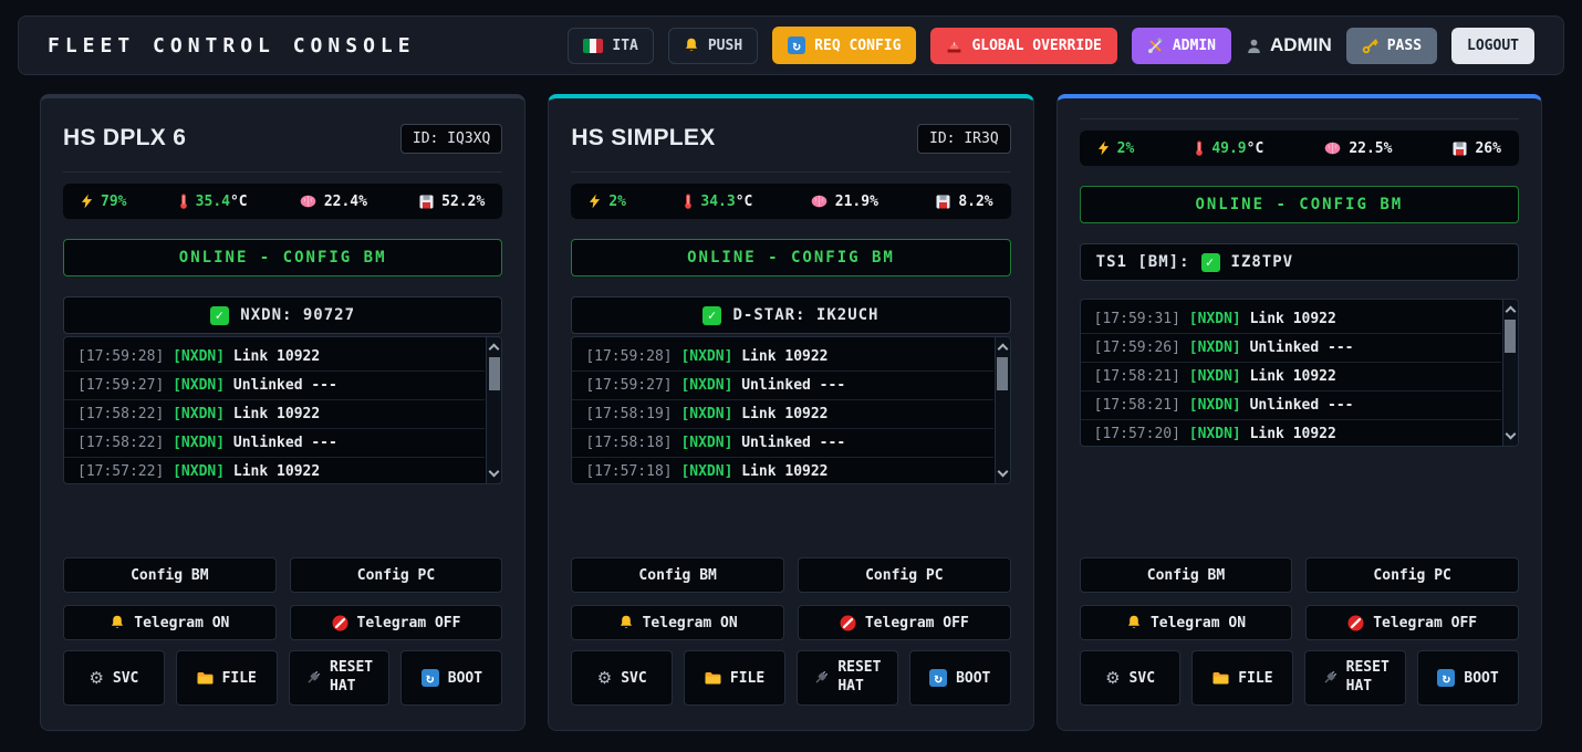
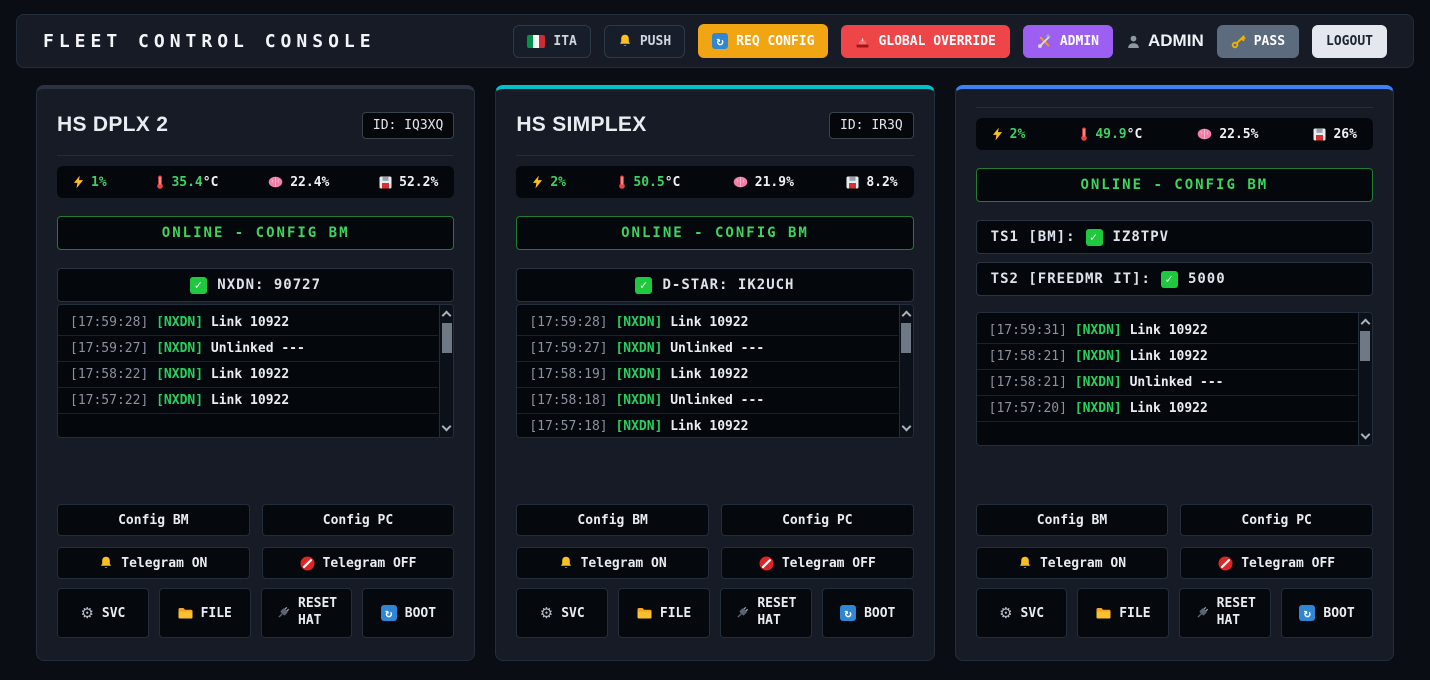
  FLEET CONTROL CONSOLE
  ITA
  PUSH
  REQ CONFIG
  GLOBAL OVERRIDE
  ADMIN
  ADMIN
  PASS
  LOGOUT
- HS DPLX 6
+ HS DPLX 2
  ID: IQ3XQ
- 79%
+ 1%
  35.4°C
  22.4%
  52.2%
  ONLINE - CONFIG BM
  NXDN: 90727
  [17:59:28] [NXDN] Link 10922
  [17:59:27] [NXDN] Unlinked ---
  [17:58:22] [NXDN] Link 10922
- [17:58:22] [NXDN] Unlinked ---
  [17:57:22] [NXDN] Link 10922
  Config BM
  Config PC
  Telegram ON
  Telegram OFF
  SVC
  FILE
  RESET HAT
  BOOT
  HS SIMPLEX
  ID: IR3Q
  2%
- 34.3°C
+ 50.5°C
  21.9%
  8.2%
  ONLINE - CONFIG BM
  D-STAR: IK2UCH
  [17:59:28] [NXDN] Link 10922
  [17:59:27] [NXDN] Unlinked ---
  [17:58:19] [NXDN] Link 10922
  [17:58:18] [NXDN] Unlinked ---
  [17:57:18] [NXDN] Link 10922
  Config BM
  Config PC
  Telegram ON
  Telegram OFF
  SVC
  FILE
  RESET HAT
  BOOT
  2%
  49.9°C
  22.5%
  26%
  ONLINE - CONFIG BM
  TS1 [BM]:
  IZ8TPV
+ TS2 [FREEDMR IT]:
+ 5000
  [17:59:31] [NXDN] Link 10922
- [17:59:26] [NXDN] Unlinked ---
  [17:58:21] [NXDN] Link 10922
  [17:58:21] [NXDN] Unlinked ---
  [17:57:20] [NXDN] Link 10922
  Config BM
  Config PC
  Telegram ON
  Telegram OFF
  SVC
  FILE
  RESET HAT
  BOOT
